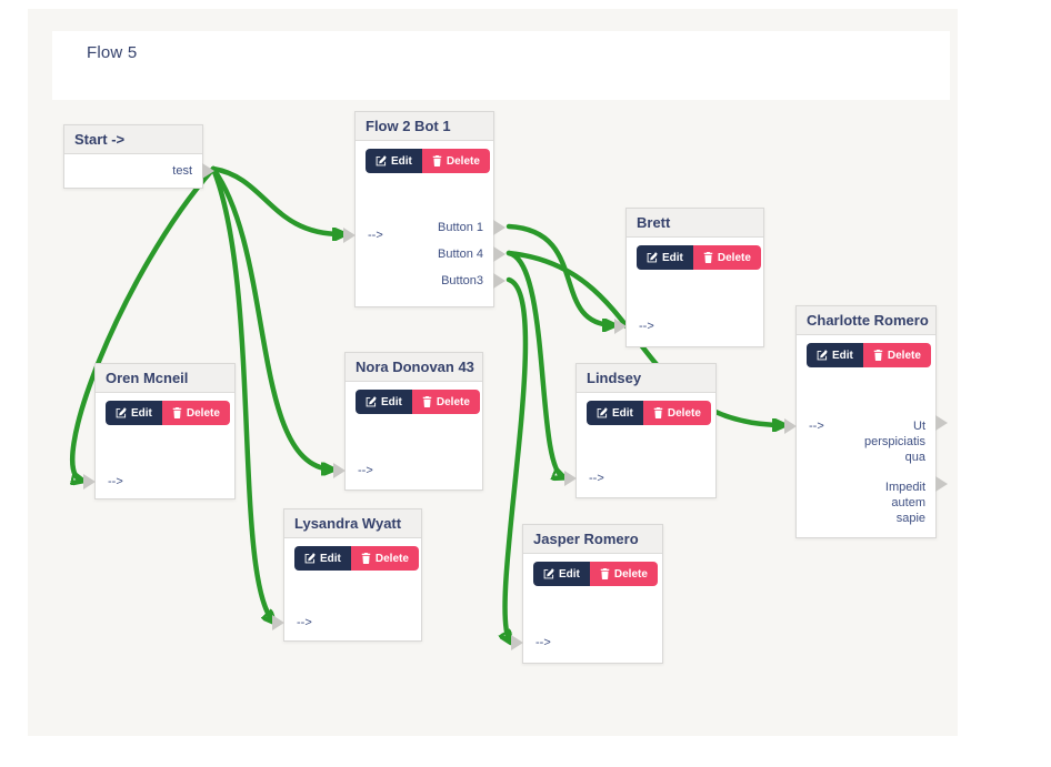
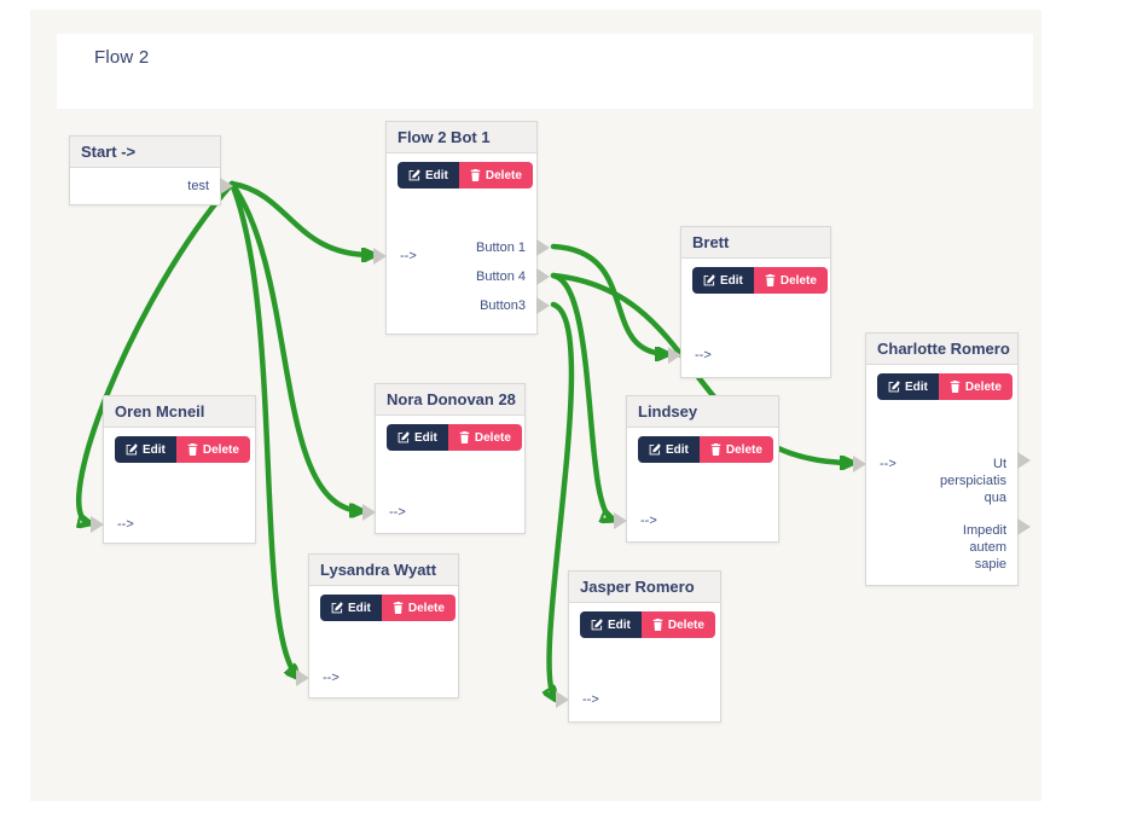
- Flow 5
+ Flow 2
  Start ->
  test
  Flow 2 Bot 1
  Edit
  Delete
  -->
  Button 1
  Button 4
  Button3
  Brett
  Edit
  Delete
  -->
  Charlotte Romero
  Edit
  Delete
  -->
  Ut
  perspiciatis
  qua
  Impedit
  autem
  sapie
  Oren Mcneil
  Edit
  Delete
  -->
- Nora Donovan 43
+ Nora Donovan 28
  Edit
  Delete
  -->
  Lindsey
  Edit
  Delete
  -->
  Lysandra Wyatt
  Edit
  Delete
  -->
  Jasper Romero
  Edit
  Delete
  -->
